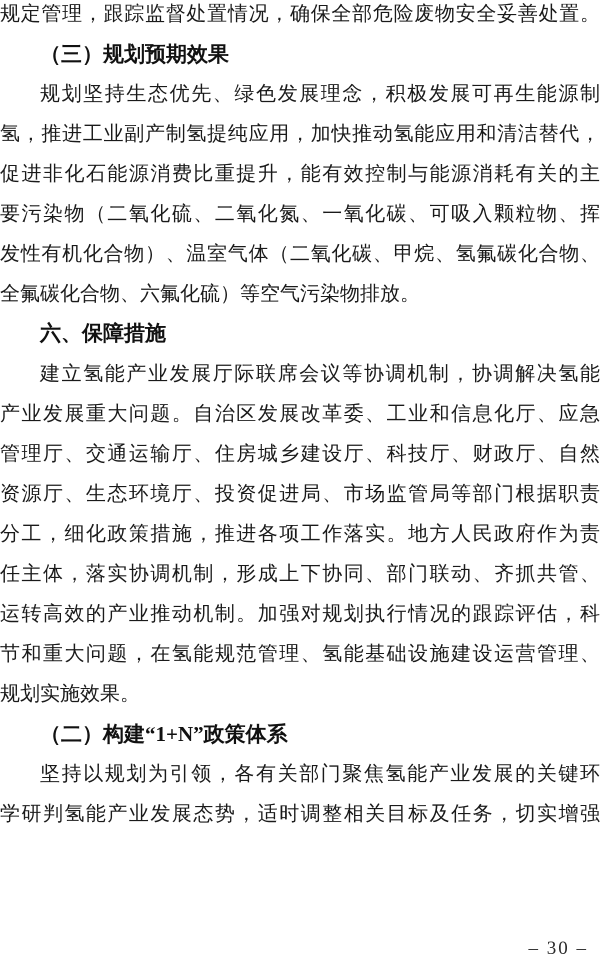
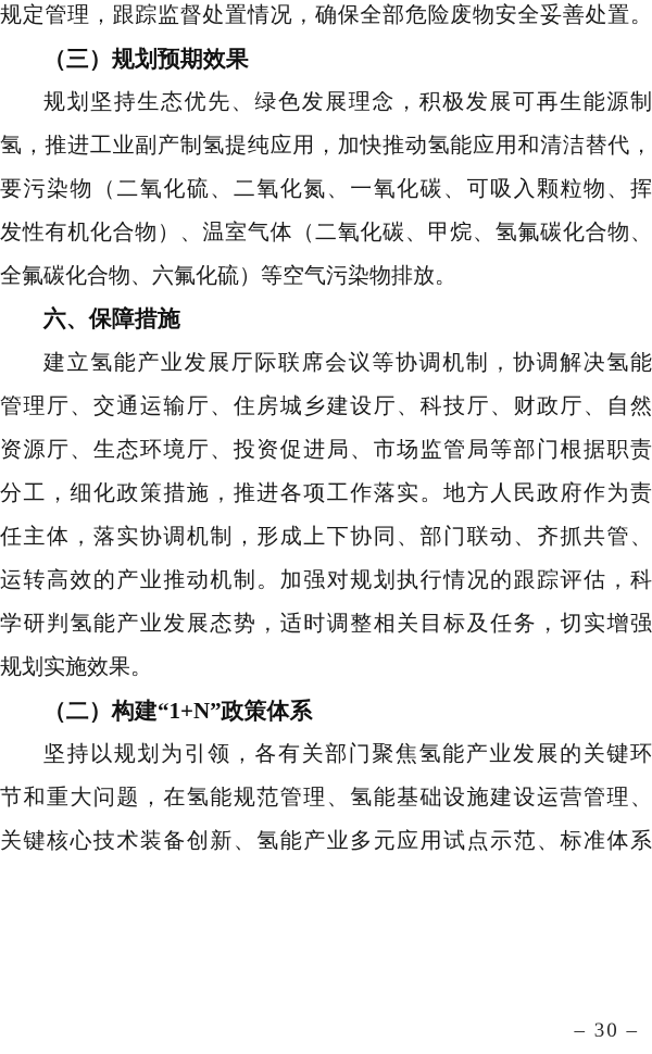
  规定管理，跟踪监督处置情况，确保全部危险废物安全妥善处置。
  （三）规划预期效果
  规划坚持生态优先、绿色发展理念，积极发展可再生能源制
  氢，推进工业副产制氢提纯应用，加快推动氢能应用和清洁替代，
- 促进非化石能源消费比重提升，能有效控制与能源消耗有关的主
  要污染物（二氧化硫、二氧化氮、一氧化碳、可吸入颗粒物、挥
  发性有机化合物）、温室气体（二氧化碳、甲烷、氢氟碳化合物、
  全氟碳化合物、六氟化硫）等空气污染物排放。
  六、保障措施
  建立氢能产业发展厅际联席会议等协调机制，协调解决氢能
- 产业发展重大问题。自治区发展改革委、工业和信息化厅、应急
  管理厅、交通运输厅、住房城乡建设厅、科技厅、财政厅、自然
  资源厅、生态环境厅、投资促进局、市场监管局等部门根据职责
  分工，细化政策措施，推进各项工作落实。地方人民政府作为责
  任主体，落实协调机制，形成上下协同、部门联动、齐抓共管、
  运转高效的产业推动机制。加强对规划执行情况的跟踪评估，科
- 节和重大问题，在氢能规范管理、氢能基础设施建设运营管理、
+ 学研判氢能产业发展态势，适时调整相关目标及任务，切实增强
  规划实施效果。
  （二）构建“1+N”政策体系
  坚持以规划为引领，各有关部门聚焦氢能产业发展的关键环
- 学研判氢能产业发展态势，适时调整相关目标及任务，切实增强
+ 节和重大问题，在氢能规范管理、氢能基础设施建设运营管理、
+ 关键核心技术装备创新、氢能产业多元应用试点示范、标准体系
  – 30 –
